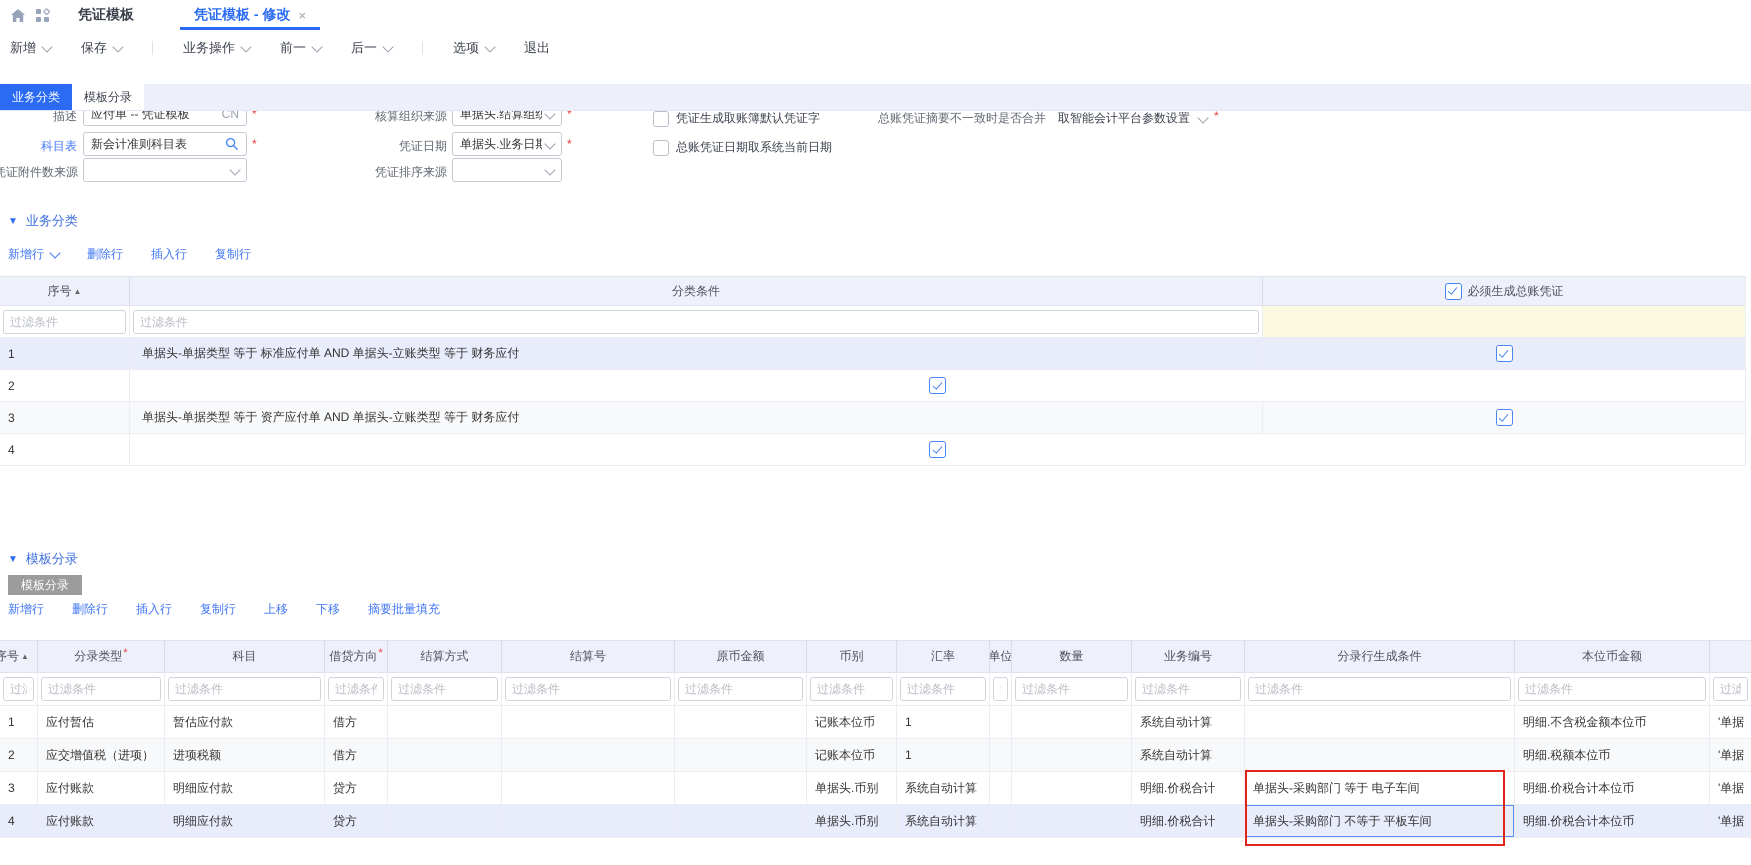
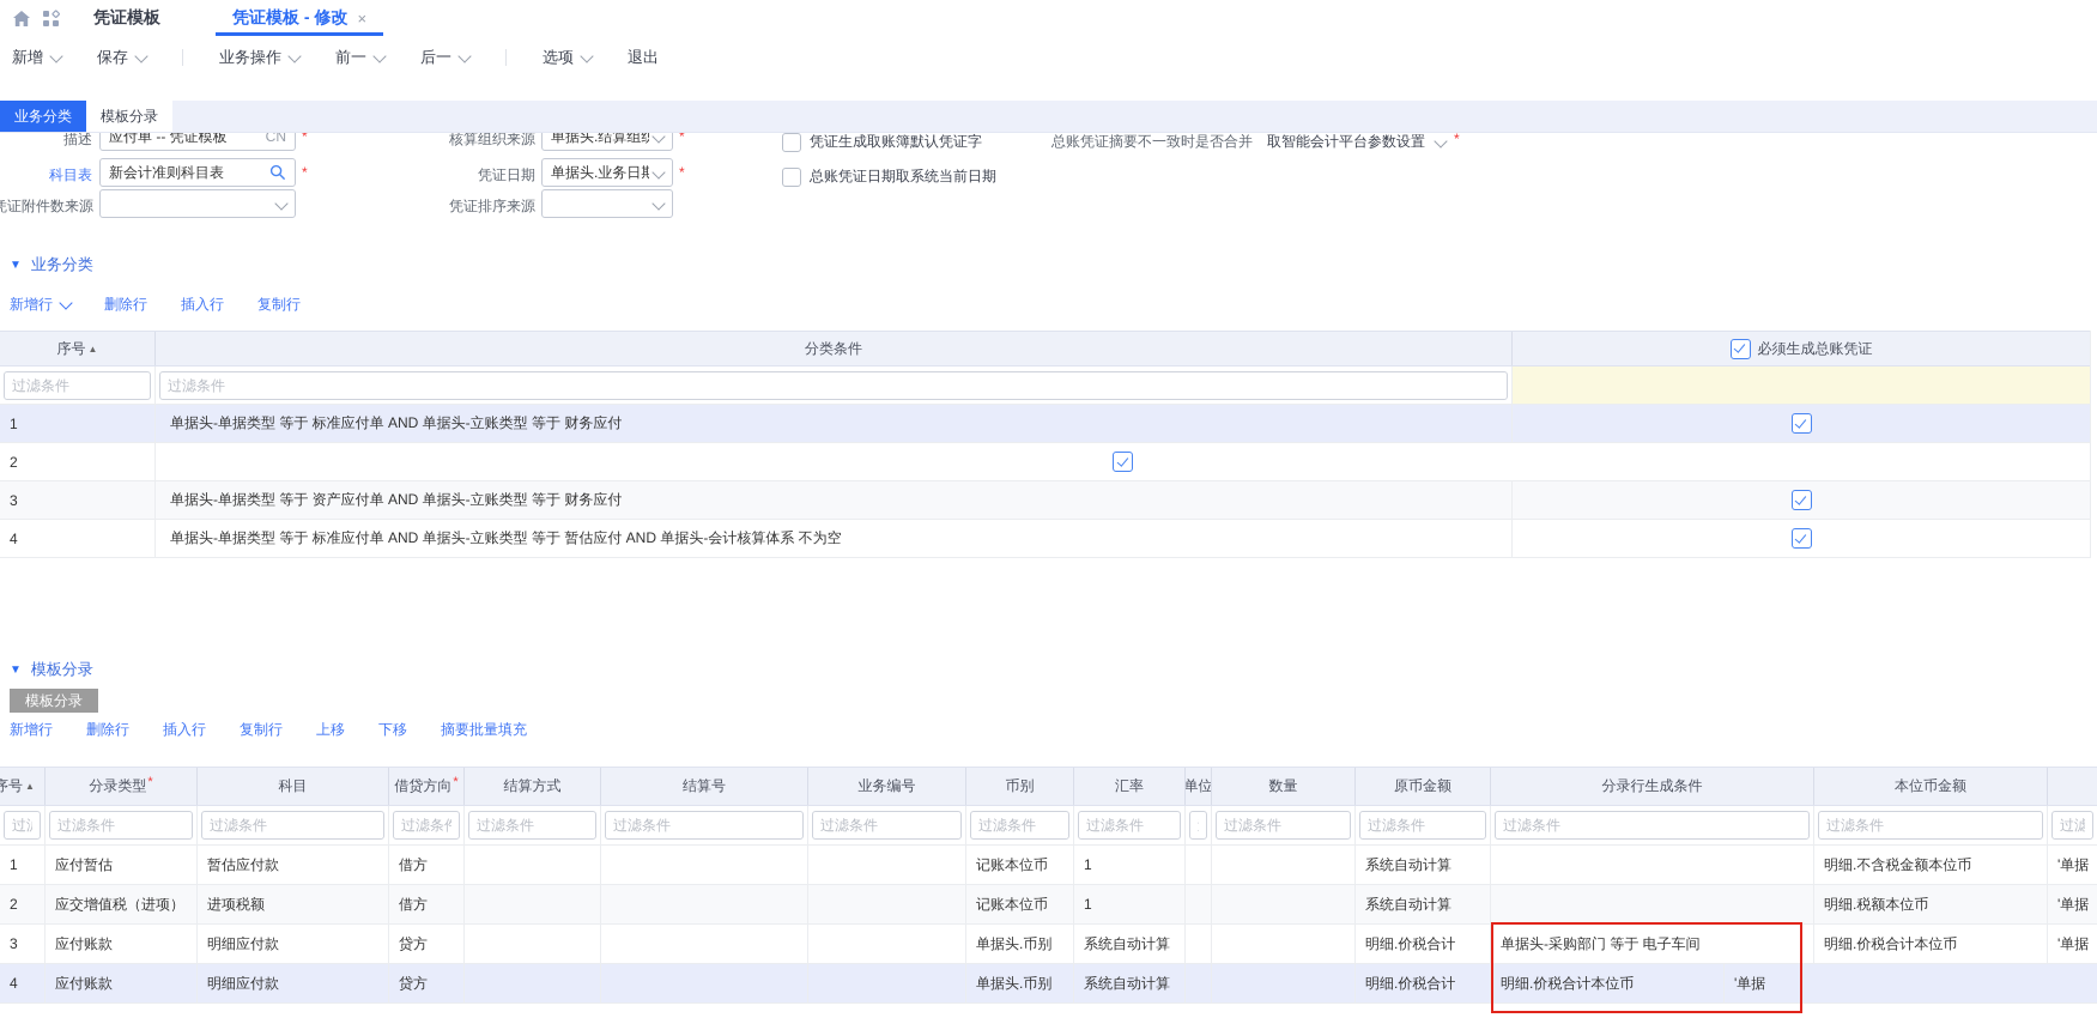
  凭证模板
  凭证模板 - 修改
  ×
  新增
  保存
  业务操作
  前一
  后一
  选项
  退出
  业务分类
  模板分录
  描述
  应付单 -- 凭证模板
  CN
  *
  核算组织来源
  单据头.结算组织
  *
  凭证生成取账簿默认凭证字
  总账凭证摘要不一致时是否合并
  取智能会计平台参数设置
  *
  科目表
  新会计准则科目表
  *
  凭证日期
  单据头.业务日期
  *
  总账凭证日期取系统当前日期
  凭证附件数来源
  凭证排序来源
  ▼
  业务分类
  新增行
  删除行
  插入行
  复制行
  序号
  ▲
  分类条件
  必须生成总账凭证
  过滤条件
  过滤条件
  1
  单据头-单据类型 等于 标准应付单 AND 单据头-立账类型 等于 财务应付
  2
  3
  单据头-单据类型 等于 资产应付单 AND 单据头-立账类型 等于 财务应付
  4
+ 单据头-单据类型 等于 标准应付单 AND 单据头-立账类型 等于 暂估应付 AND 单据头-会计核算体系 不为空
  ▼
  模板分录
  模板分录
  新增行
  删除行
  插入行
  复制行
  上移
  下移
  摘要批量填充
  序号
  ▲
  分录类型
  *
  科目
  借贷方向
  *
  结算方式
  结算号
- 原币金额
+ 业务编号
  币别
  汇率
  单位
  数量
- 业务编号
+ 原币金额
  分录行生成条件
  本位币金额
  过滤条件
  过滤条件
  过滤条件
  过滤条件
  过滤条件
  过滤条件
  过滤条件
  过滤条件
  过滤条件
  过滤条件
  过滤条件
  过滤条件
  1
  应付暂估
  暂估应付款
  借方
  记账本位币
  1
  系统自动计算
  明细.不含税金额本位币
  '单据
  2
  应交增值税（进项）
  进项税额
  借方
  记账本位币
  1
  系统自动计算
  明细.税额本位币
  '单据
  3
  应付账款
  明细应付款
  贷方
  单据头.币别
  系统自动计算
  明细.价税合计
  单据头-采购部门 等于 电子车间
  明细.价税合计本位币
  '单据
  4
  应付账款
  明细应付款
  贷方
  单据头.币别
  系统自动计算
  明细.价税合计
- 单据头-采购部门 不等于 平板车间
  明细.价税合计本位币
  '单据
